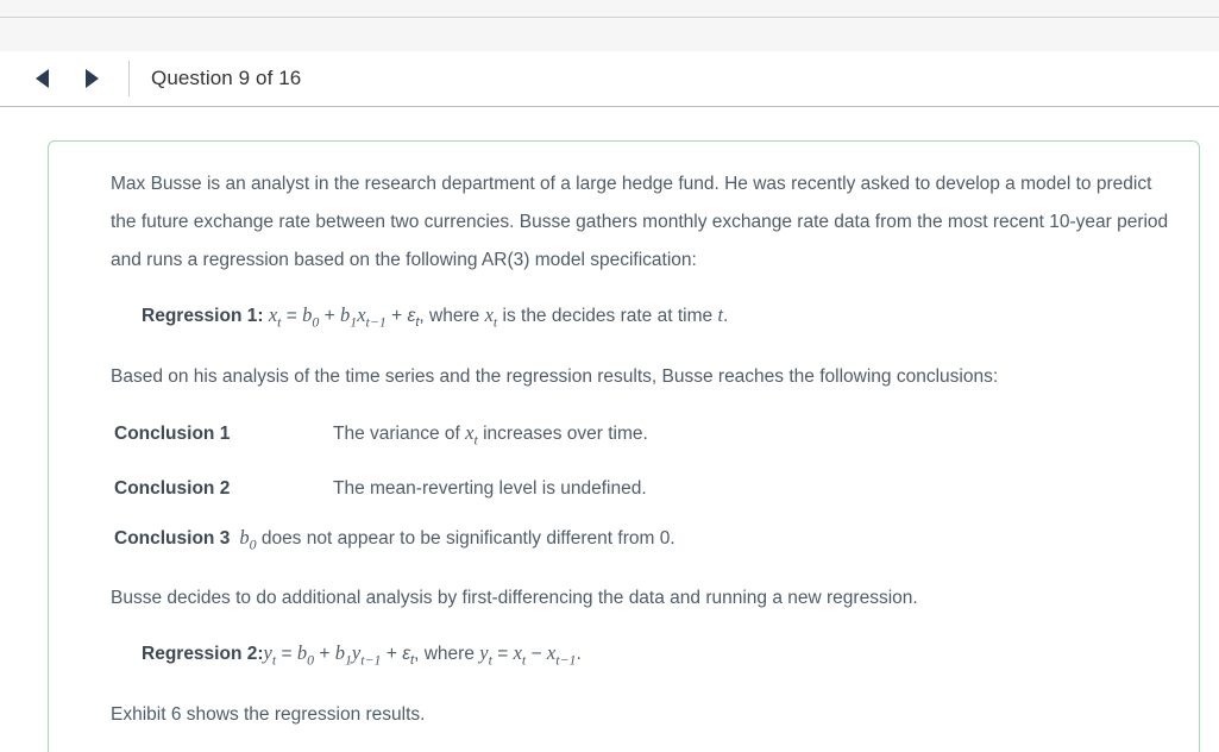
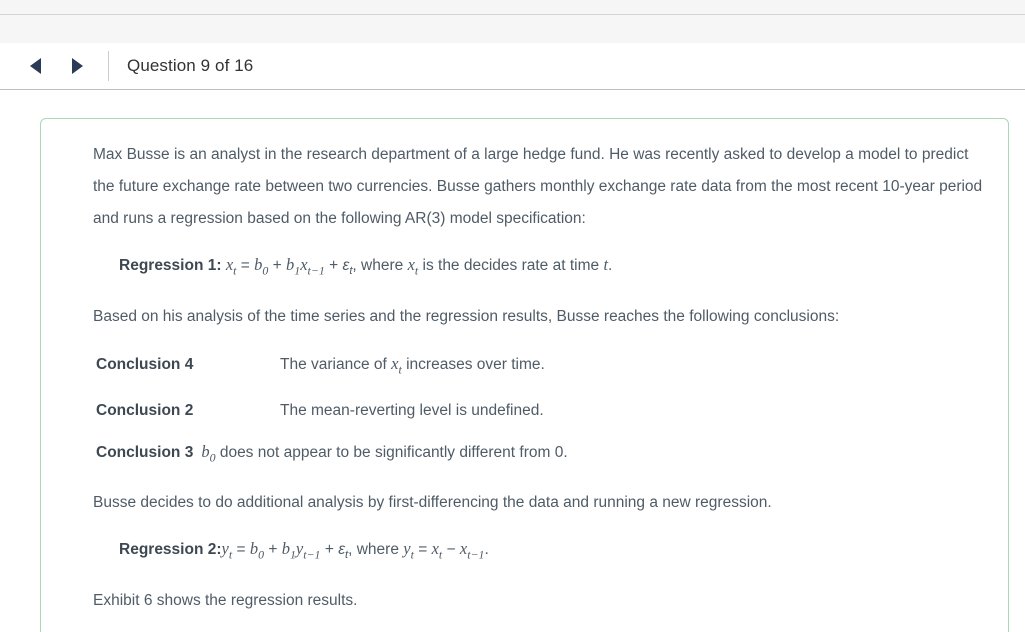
  Question 9 of 16
  Max Busse is an analyst in the research department of a large hedge fund. He was recently asked to develop a model to predict the future exchange rate between two currencies. Busse gathers monthly exchange rate data from the most recent 10-year period and runs a regression based on the following AR(3) model specification:
  Regression 1: xt = b0 + b1xt−1 + εt, where xt is the decides rate at time t.
  Based on his analysis of the time series and the regression results, Busse reaches the following conclusions:
- Conclusion 1 The variance of xt increases over time.
+ Conclusion 4 The variance of xt increases over time.
  Conclusion 2 The mean-reverting level is undefined.
  Conclusion 3 b0 does not appear to be significantly different from 0.
  Busse decides to do additional analysis by first-differencing the data and running a new regression.
  Regression 2:yt = b0 + b1yt−1 + εt, where yt = xt − xt−1.
  Exhibit 6 shows the regression results.
